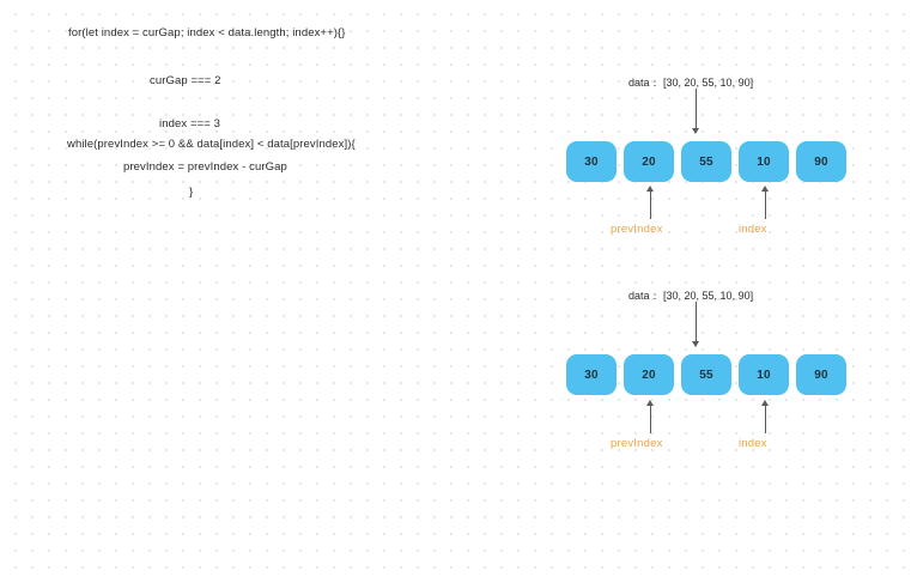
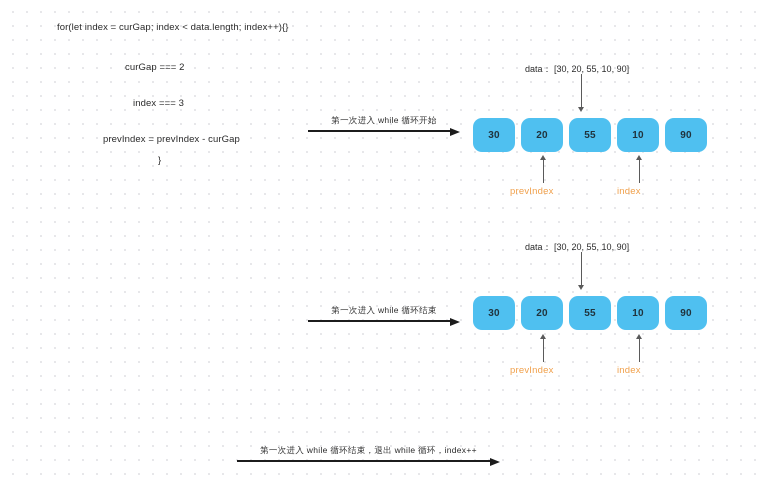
  for(let index = curGap; index < data.length; index++){}
  curGap === 2
  index === 3
- while(prevIndex >= 0 && data[index] < data[prevIndex]){
  prevIndex = prevIndex - curGap
  }
+ 第一次进入 while 循环开始
+ 第一次进入 while 循环结束
+ 第一次进入 while 循环结束，退出 while 循环，index++
  data： [30, 20, 55, 10, 90]
  30
  20
  55
  10
  90
  prevIndex
  index
  data： [30, 20, 55, 10, 90]
  30
  20
  55
  10
  90
  prevIndex
  index
